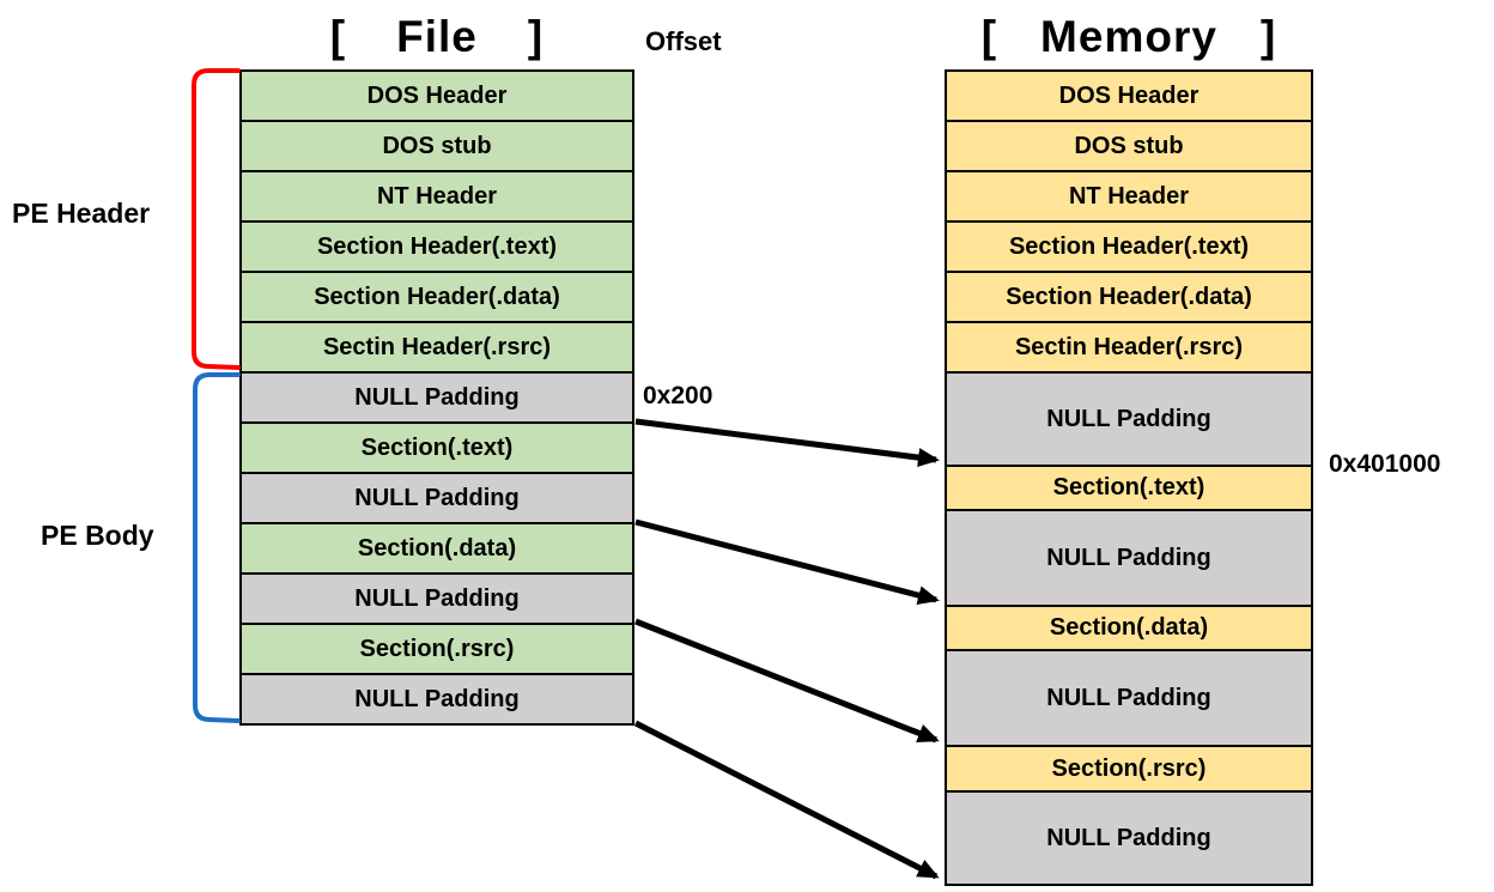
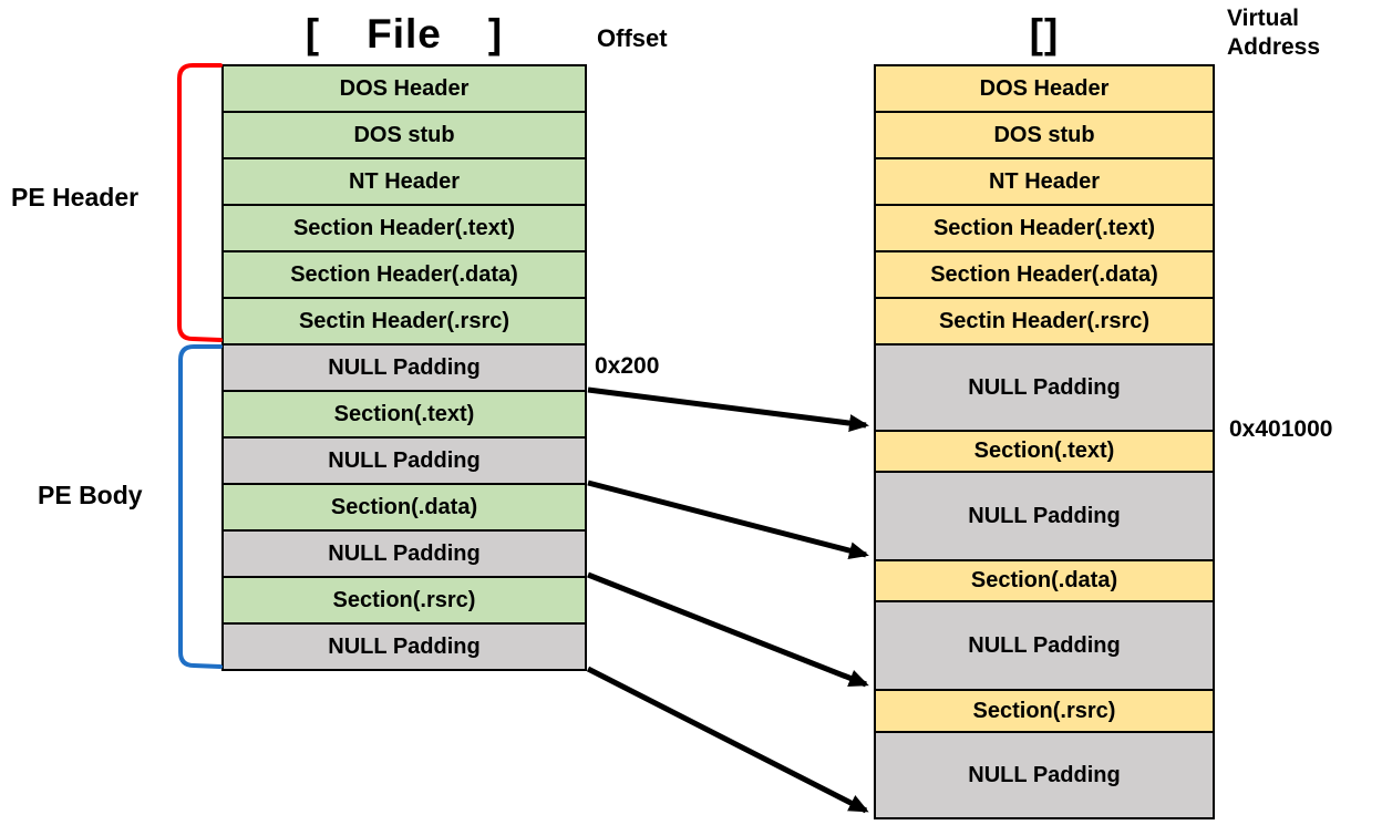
  [
  File
  ]
  Offset
  [
- Memory
  ]
+ Virtual
+ Address
  PE Header
  PE Body
  0x200
  0x401000
  DOS Header
  DOS stub
  NT Header
  Section Header(.text)
  Section Header(.data)
  Sectin Header(.rsrc)
  NULL Padding
  Section(.text)
  NULL Padding
  Section(.data)
  NULL Padding
  Section(.rsrc)
  NULL Padding
  DOS Header
  DOS stub
  NT Header
  Section Header(.text)
  Section Header(.data)
  Sectin Header(.rsrc)
  NULL Padding
  Section(.text)
  NULL Padding
  Section(.data)
  NULL Padding
  Section(.rsrc)
  NULL Padding
